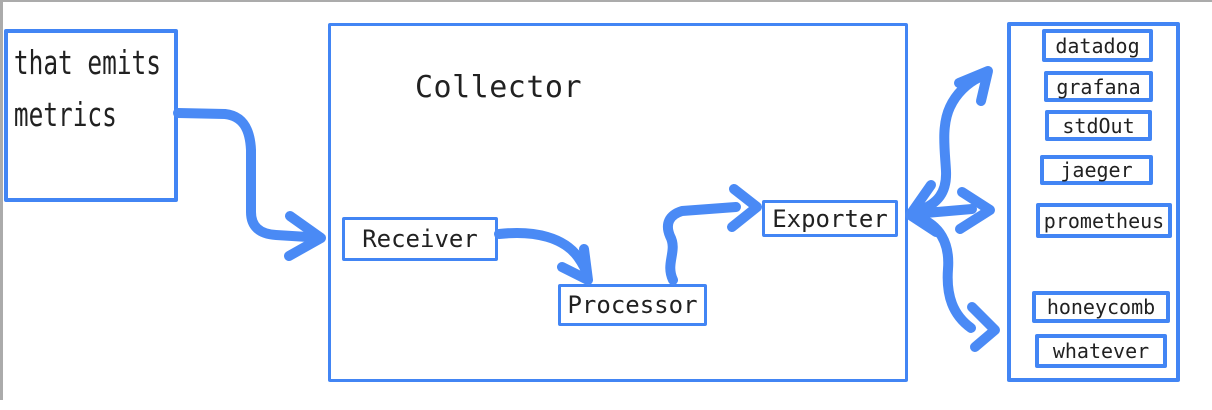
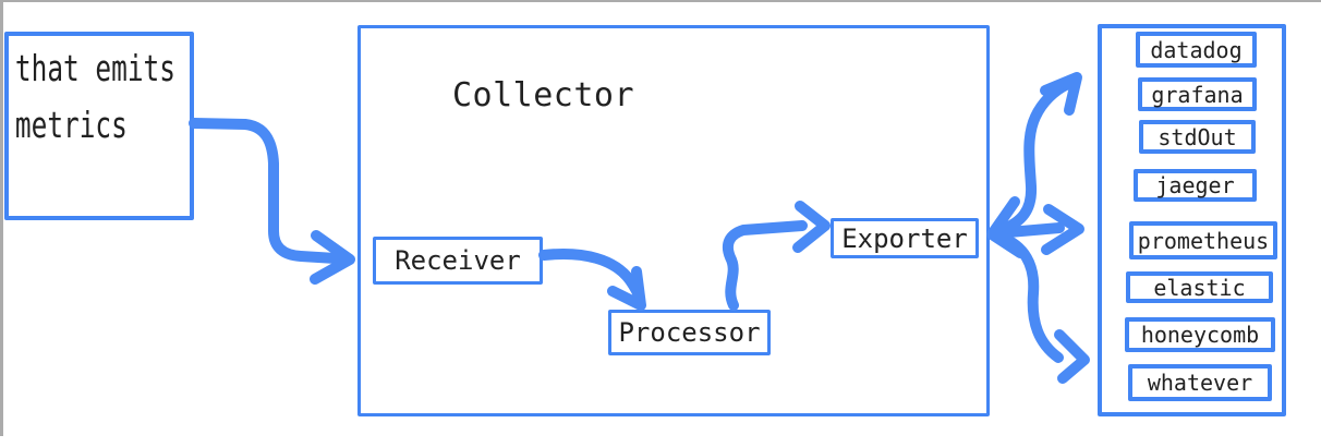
  that emits
  metrics
  Collector
  Receiver
  Processor
  Exporter
  datadog
  grafana
  stdOut
  jaeger
  prometheus
+ elastic
  honeycomb
  whatever
